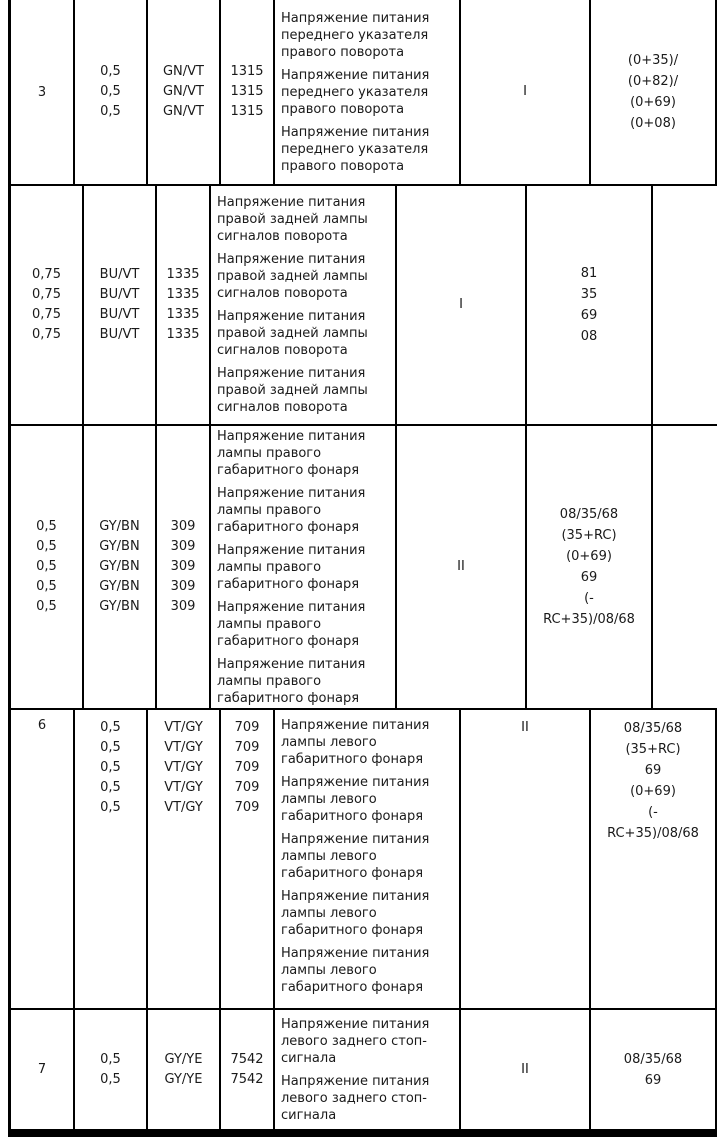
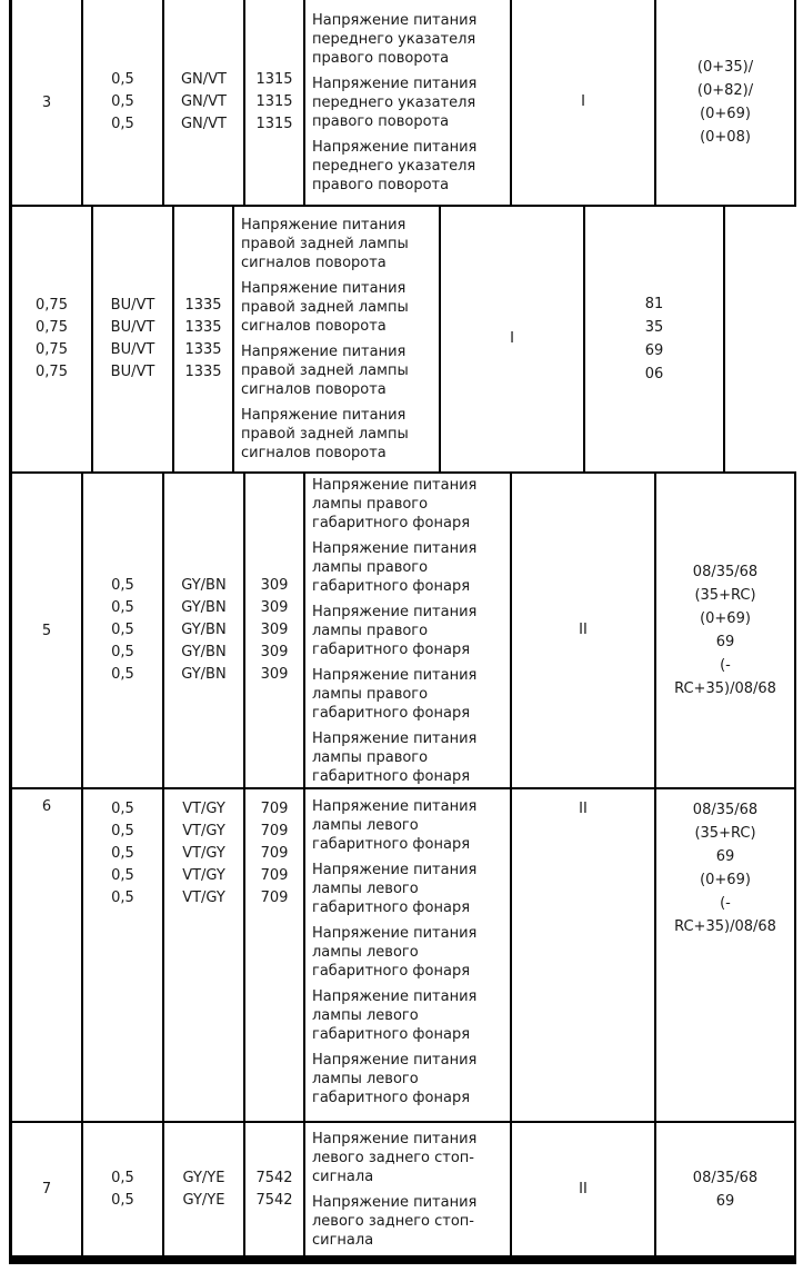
  3
  0,5
  0,5
  0,5
  GN/VT
  GN/VT
  GN/VT
  1315
  1315
  1315
  Напряжение питания
  переднего указателя
  правого поворота
  Напряжение питания
  переднего указателя
  правого поворота
  Напряжение питания
  переднего указателя
  правого поворота
  I
  (0+35)/
  (0+82)/
  (0+69)
  (0+08)
  0,75
  0,75
  0,75
  0,75
  BU/VT
  BU/VT
  BU/VT
  BU/VT
  1335
  1335
  1335
  1335
  Напряжение питания
  правой задней лампы
  сигналов поворота
  Напряжение питания
  правой задней лампы
  сигналов поворота
  Напряжение питания
  правой задней лампы
  сигналов поворота
  Напряжение питания
  правой задней лампы
  сигналов поворота
  I
  81
  35
  69
- 08
+ 06
+ 5
  0,5
  0,5
  0,5
  0,5
  0,5
  GY/BN
  GY/BN
  GY/BN
  GY/BN
  GY/BN
  309
  309
  309
  309
  309
  Напряжение питания
  лампы правого
  габаритного фонаря
  Напряжение питания
  лампы правого
  габаритного фонаря
  Напряжение питания
  лампы правого
  габаритного фонаря
  Напряжение питания
  лампы правого
  габаритного фонаря
  Напряжение питания
  лампы правого
  габаритного фонаря
  II
  08/35/68
  (35+RC)
  (0+69)
  69
  (-
  RC+35)/08/68
  6
  0,5
  0,5
  0,5
  0,5
  0,5
  VT/GY
  VT/GY
  VT/GY
  VT/GY
  VT/GY
  709
  709
  709
  709
  709
  Напряжение питания
  лампы левого
  габаритного фонаря
  Напряжение питания
  лампы левого
  габаритного фонаря
  Напряжение питания
  лампы левого
  габаритного фонаря
  Напряжение питания
  лампы левого
  габаритного фонаря
  Напряжение питания
  лампы левого
  габаритного фонаря
  II
  08/35/68
  (35+RC)
  69
  (0+69)
  (-
  RC+35)/08/68
  7
  0,5
  0,5
  GY/YE
  GY/YE
  7542
  7542
  Напряжение питания
  левого заднего стоп-
  сигнала
  Напряжение питания
  левого заднего стоп-
  сигнала
  II
  08/35/68
  69
